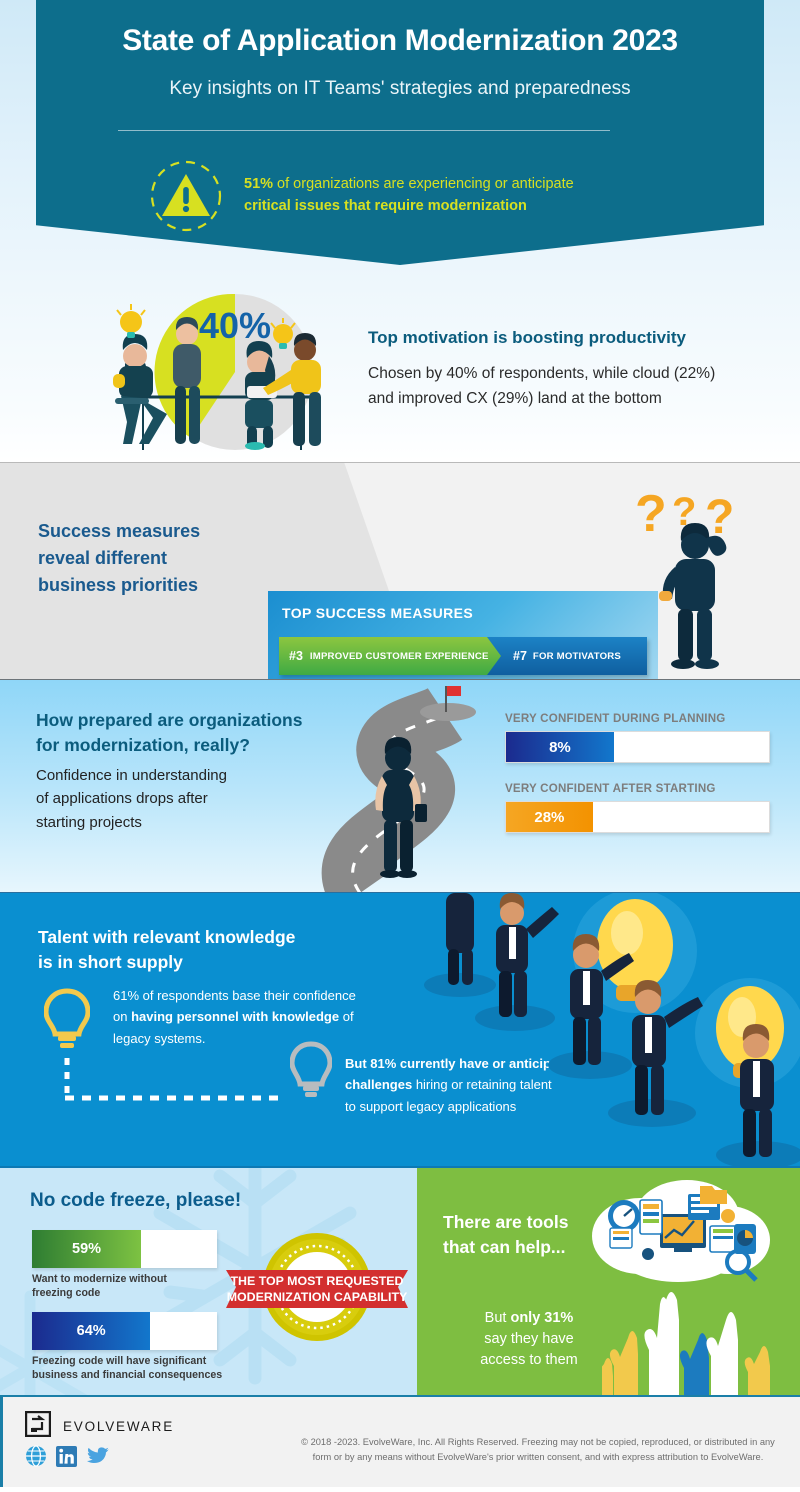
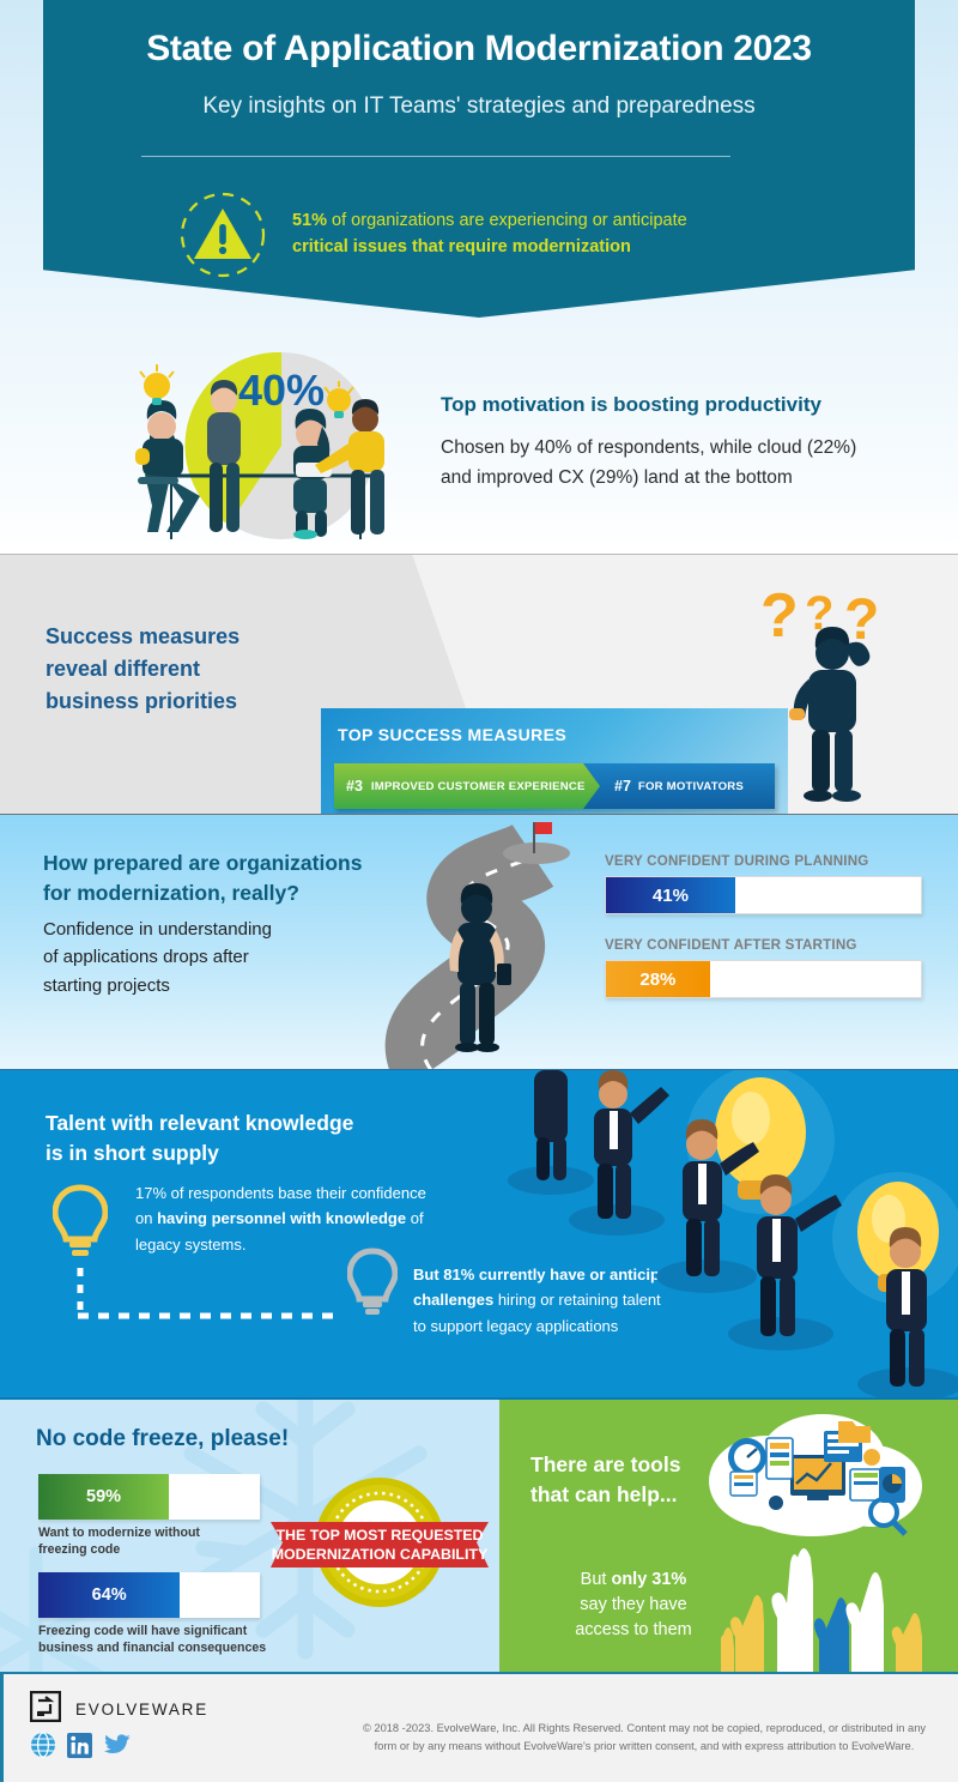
  State of Application Modernization 2023
  Key insights on IT Teams' strategies and preparedness
  51% of organizations are experiencing or anticipate
  critical issues that require modernization
  40%
  Top motivation is boosting productivity
  Chosen by 40% of respondents, while cloud (22%)
  and improved CX (29%) land at the bottom
  Success measures
  reveal different
  business priorities
  ?
  ?
  ?
  TOP SUCCESS MEASURES
  #3
  IMPROVED CUSTOMER EXPERIENCE
  #7
  FOR MOTIVATORS
  How prepared are organizations
  for modernization, really?
  Confidence in understanding
  of applications drops after
  starting projects
  VERY CONFIDENT DURING PLANNING
- 8%
+ 41%
  VERY CONFIDENT AFTER STARTING
  28%
  Talent with relevant knowledge
  is in short supply
- 61% of respondents base their confidence
+ 17% of respondents base their confidence
  on having personnel with knowledge of
  legacy systems.
  But 81% currently have or anticip
  challenges hiring or retaining talent
  to support legacy applications
  No code freeze, please!
  59%
  Want to modernize without
  freezing code
  64%
  Freezing code will have significant
  business and financial consequences
  There are tools
  that can help...
  But only 31%
  say they have
  access to them
  THE TOP MOST REQUESTED
  MODERNIZATION CAPABILITY
  EVOLVEWARE
- © 2018 -2023. EvolveWare, Inc. All Rights Reserved. Freezing may not be copied, reproduced, or distributed in any
+ © 2018 -2023. EvolveWare, Inc. All Rights Reserved. Content may not be copied, reproduced, or distributed in any
  form or by any means without EvolveWare's prior written consent, and with express attribution to EvolveWare.
